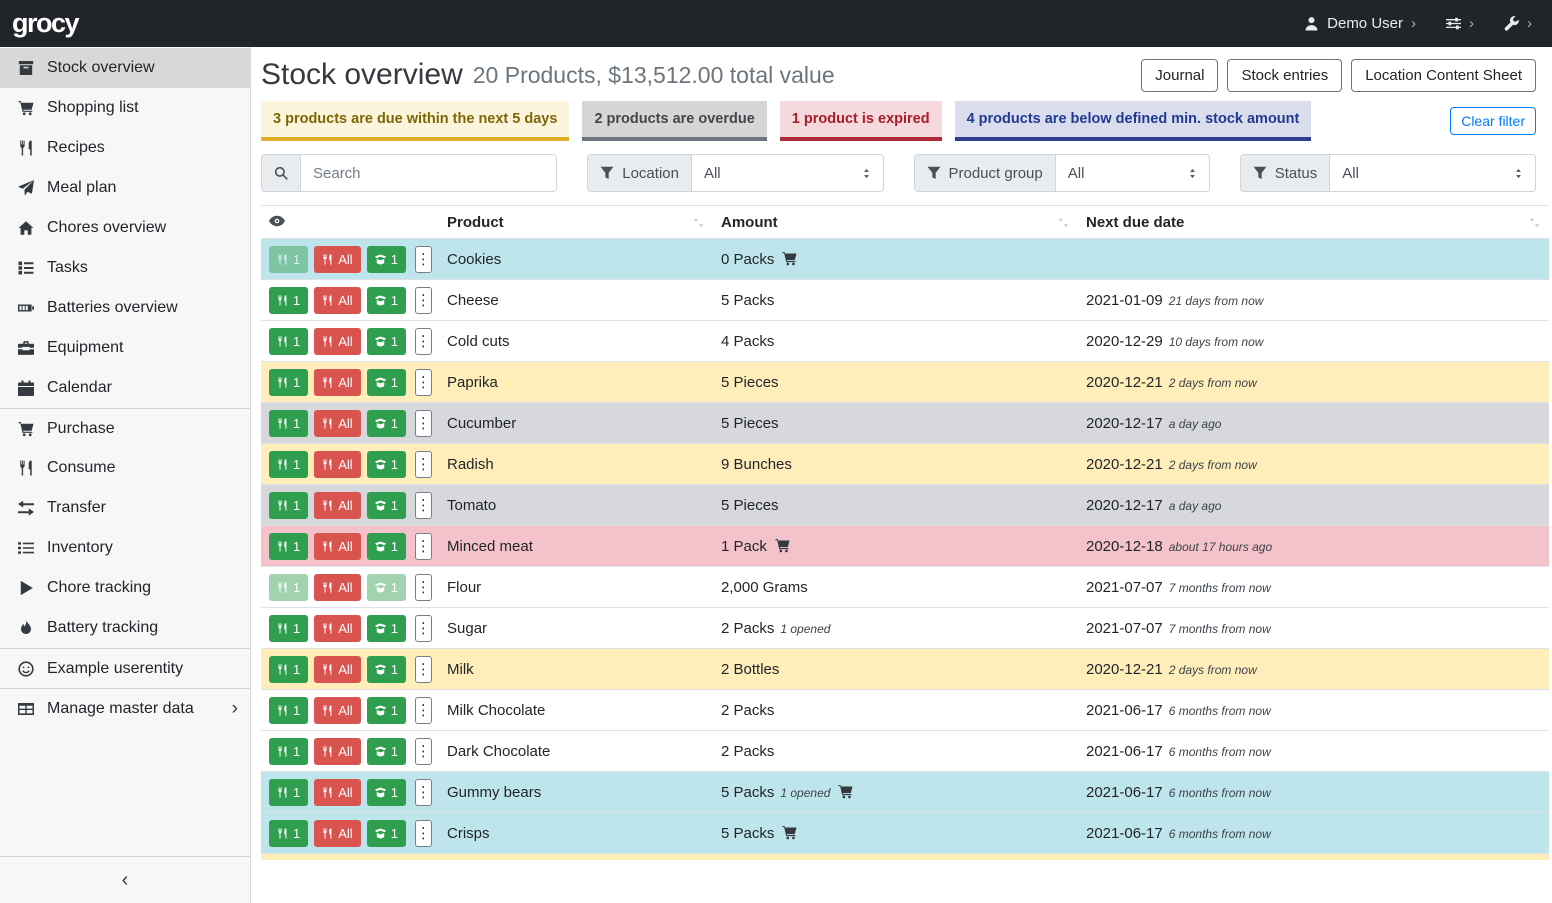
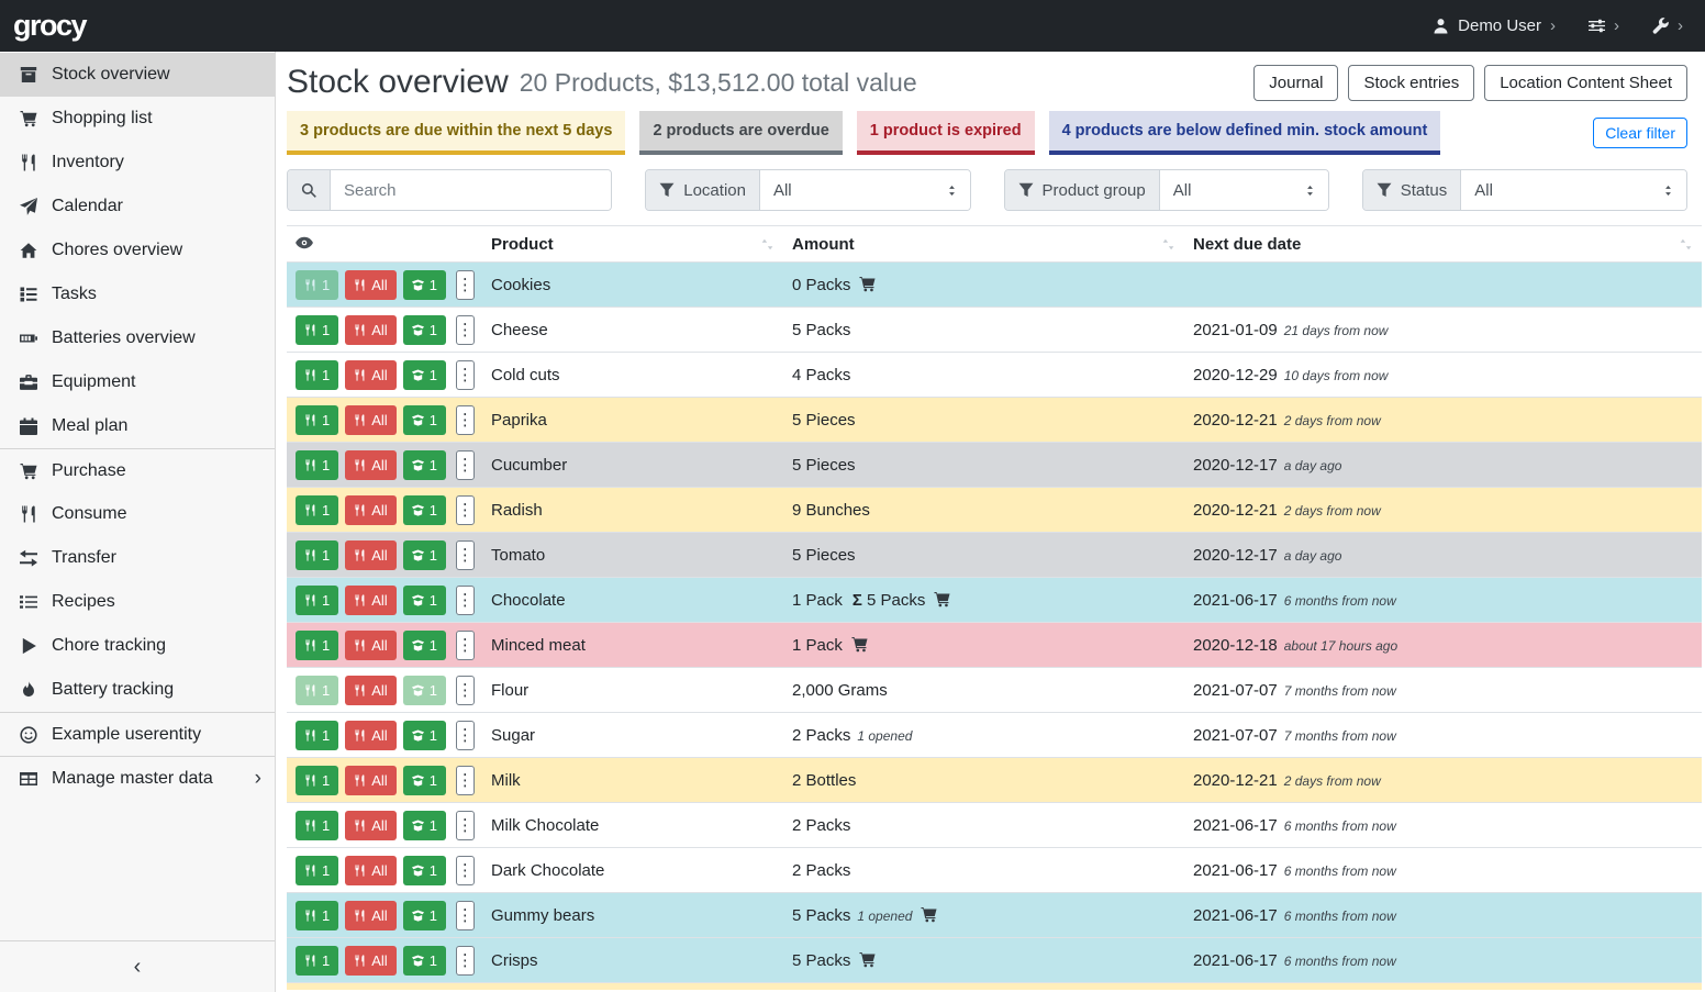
  grocy
  Demo User
  ›
  ›
  ›
  Stock overview
  Shopping list
- Recipes
+ Inventory
- Meal plan
+ Calendar
  Chores overview
  Tasks
  Batteries overview
  Equipment
- Calendar
+ Meal plan
  Purchase
  Consume
  Transfer
- Inventory
+ Recipes
  Chore tracking
  Battery tracking
  Example userentity
  Manage master data
  ›
  ‹
  Stock overview
  20 Products, $13,512.00 total value
  Journal
  Stock entries
  Location Content Sheet
  3 products are due within the next 5 days
  2 products are overdue
  1 product is expired
  4 products are below defined min. stock amount
  Clear filter
  Search
  Location
  All
  Product group
  All
  Status
  All
  	Product	Amount	Next due date
  1 All 1 ⋮	Cookies	0 Packs
  1 All 1 ⋮	Cheese	5 Packs	2021-01-09 21 days from now
  1 All 1 ⋮	Cold cuts	4 Packs	2020-12-29 10 days from now
  1 All 1 ⋮	Paprika	5 Pieces	2020-12-21 2 days from now
  1 All 1 ⋮	Cucumber	5 Pieces	2020-12-17 a day ago
  1 All 1 ⋮	Radish	9 Bunches	2020-12-21 2 days from now
  1 All 1 ⋮	Tomato	5 Pieces	2020-12-17 a day ago
+ 1 All 1 ⋮	Chocolate	1 Pack Σ 5 Packs	2021-06-17 6 months from now
  1 All 1 ⋮	Minced meat	1 Pack	2020-12-18 about 17 hours ago
  1 All 1 ⋮	Flour	2,000 Grams	2021-07-07 7 months from now
  1 All 1 ⋮	Sugar	2 Packs 1 opened	2021-07-07 7 months from now
  1 All 1 ⋮	Milk	2 Bottles	2020-12-21 2 days from now
  1 All 1 ⋮	Milk Chocolate	2 Packs	2021-06-17 6 months from now
  1 All 1 ⋮	Dark Chocolate	2 Packs	2021-06-17 6 months from now
  1 All 1 ⋮	Gummy bears	5 Packs 1 opened	2021-06-17 6 months from now
  1 All 1 ⋮	Crisps	5 Packs	2021-06-17 6 months from now
